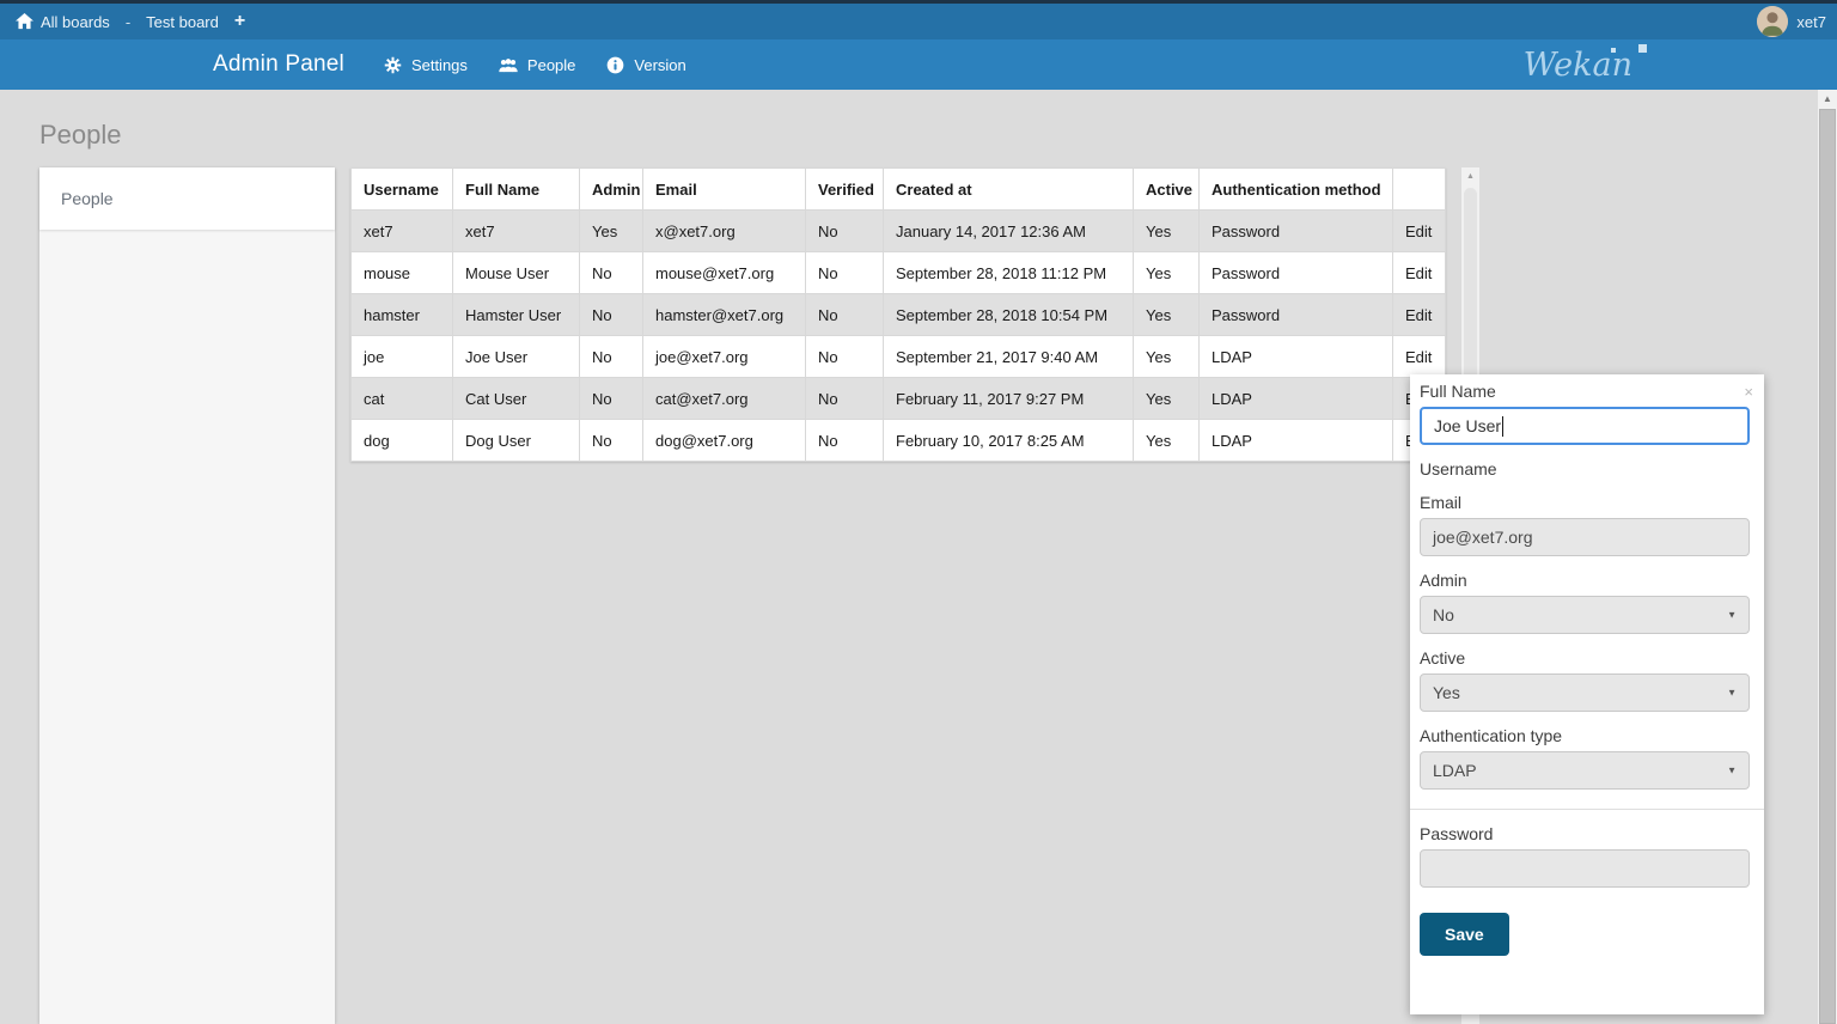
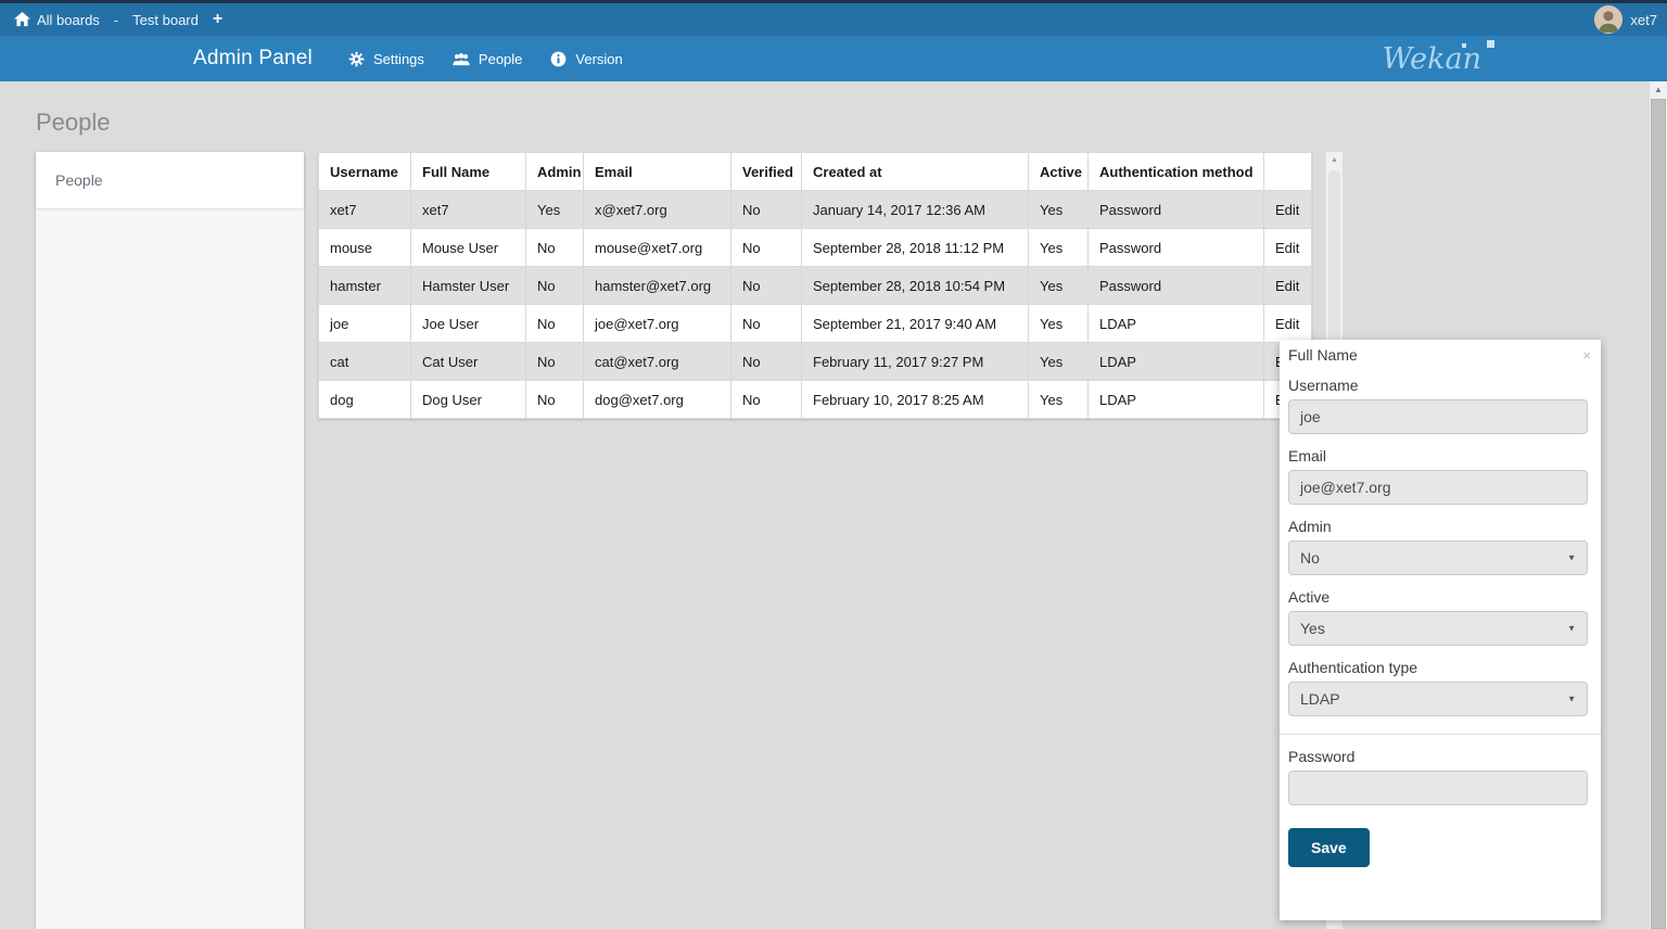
  All boards
  -
  Test board
  +
  xet7
  Admin Panel
  Settings
  People
  Version
  Wekan
  People
  People
  Username	Full Name	Admin	Email	Verified	Created at	Active	Authentication method
  xet7	xet7	Yes	x@xet7.org	No	January 14, 2017 12:36 AM	Yes	Password	Edit
  mouse	Mouse User	No	mouse@xet7.org	No	September 28, 2018 11:12 PM	Yes	Password	Edit
  hamster	Hamster User	No	hamster@xet7.org	No	September 28, 2018 10:54 PM	Yes	Password	Edit
  joe	Joe User	No	joe@xet7.org	No	September 21, 2017 9:40 AM	Yes	LDAP	Edit
  cat	Cat User	No	cat@xet7.org	No	February 11, 2017 9:27 PM	Yes	LDAP
  dog	Dog User	No	dog@xet7.org	No	February 10, 2017 8:25 AM	Yes	LDAP
  ×
  Full Name
- Joe User
  Username
+ joe
  Email
  joe@xet7.org
  Admin
  No
  ▼
  Active
  Yes
  ▼
  Authentication type
  LDAP
  ▼
  Password
  Save
  ▲
